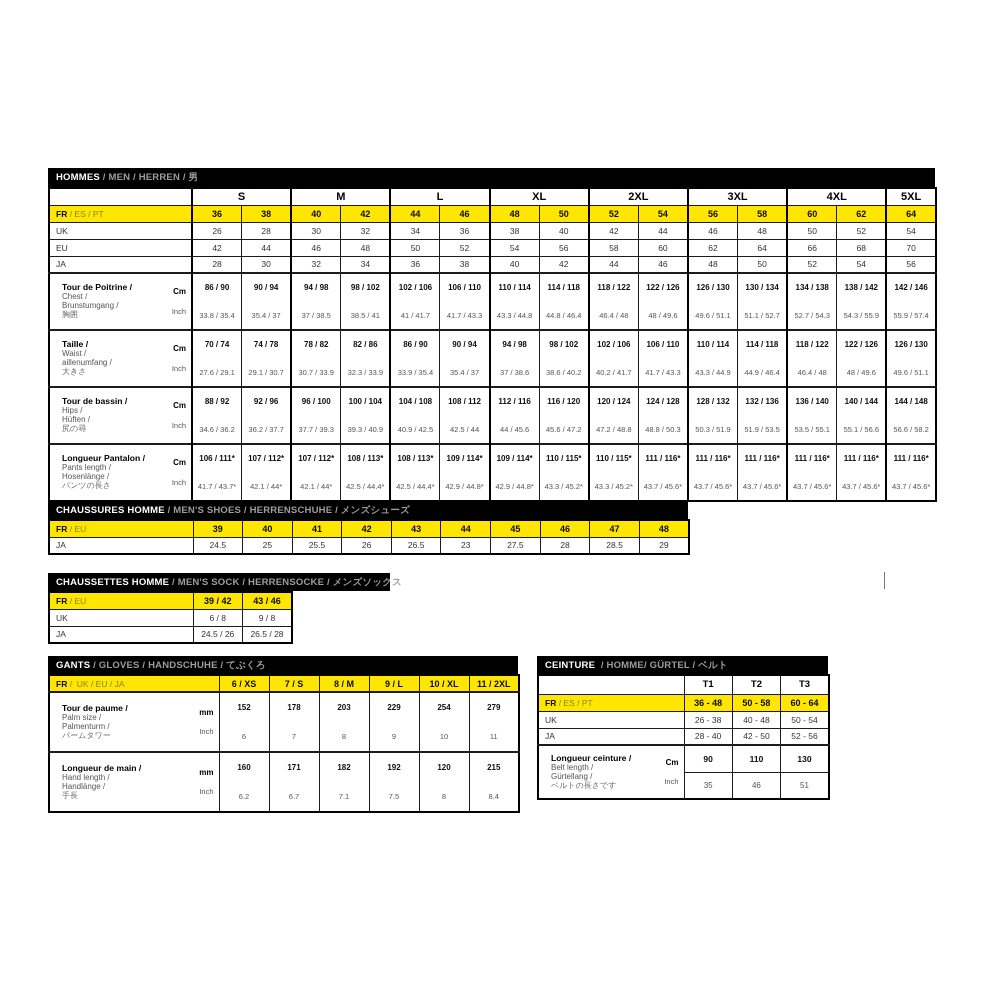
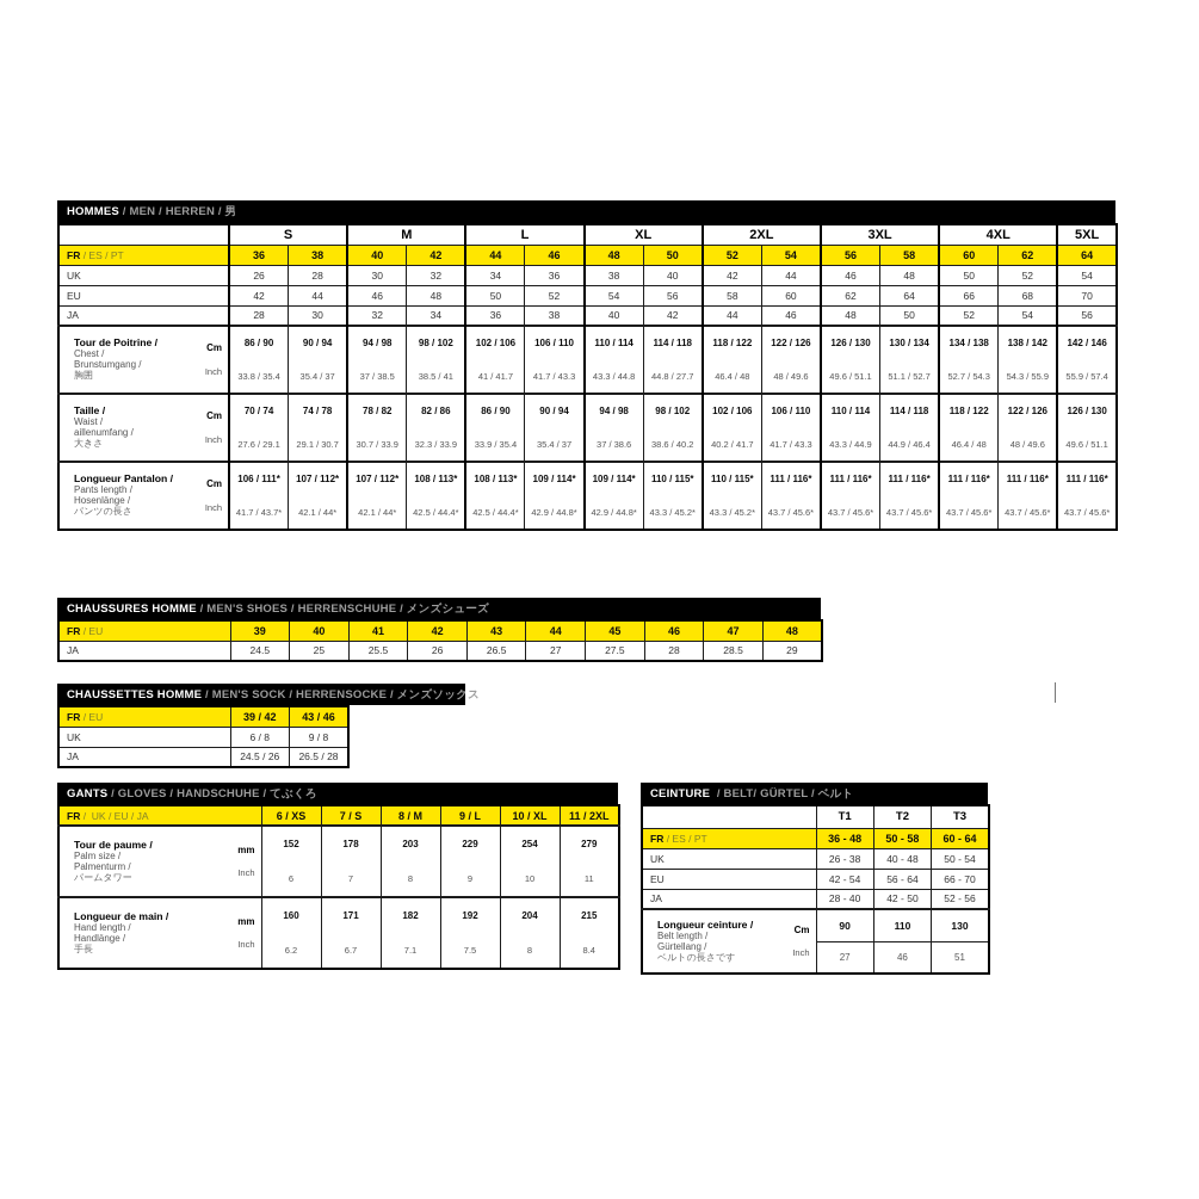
  HOMMES
  / MEN / HERREN / 男
  	S	M	L	XL	2XL	3XL	4XL	5XL
  FR / ES / PT	36	38	40	42	44	46	48	50	52	54	56	58	60	62	64
  UK	26	28	30	32	34	36	38	40	42	44	46	48	50	52	54
  EU	42	44	46	48	50	52	54	56	58	60	62	64	66	68	70
  JA	28	30	32	34	36	38	40	42	44	46	48	50	52	54	56
- Tour de Poitrine /Chest /Brunstumgang /胸囲CmInch	86 / 9033.8 / 35.4	90 / 9435.4 / 37	94 / 9837 / 38.5	98 / 10238.5 / 41	102 / 10641 / 41.7	106 / 11041.7 / 43.3	110 / 11443.3 / 44.8	114 / 11844.8 / 46.4	118 / 12246.4 / 48	122 / 12648 / 49.6	126 / 13049.6 / 51.1	130 / 13451.1 / 52.7	134 / 13852.7 / 54.3	138 / 14254.3 / 55.9	142 / 14655.9 / 57.4
+ Tour de Poitrine /Chest /Brunstumgang /胸囲CmInch	86 / 9033.8 / 35.4	90 / 9435.4 / 37	94 / 9837 / 38.5	98 / 10238.5 / 41	102 / 10641 / 41.7	106 / 11041.7 / 43.3	110 / 11443.3 / 44.8	114 / 11844.8 / 27.7	118 / 12246.4 / 48	122 / 12648 / 49.6	126 / 13049.6 / 51.1	130 / 13451.1 / 52.7	134 / 13852.7 / 54.3	138 / 14254.3 / 55.9	142 / 14655.9 / 57.4
  Taille /Waist /aillenumfang /大きさCmInch	70 / 7427.6 / 29.1	74 / 7829.1 / 30.7	78 / 8230.7 / 33.9	82 / 8632.3 / 33.9	86 / 9033.9 / 35.4	90 / 9435.4 / 37	94 / 9837 / 38.6	98 / 10238.6 / 40.2	102 / 10640.2 / 41.7	106 / 11041.7 / 43.3	110 / 11443.3 / 44.9	114 / 11844.9 / 46.4	118 / 12246.4 / 48	122 / 12648 / 49.6	126 / 13049.6 / 51.1
- Tour de bassin /Hips /Hüften /尻の尋CmInch	88 / 9234.6 / 36.2	92 / 9636.2 / 37.7	96 / 10037.7 / 39.3	100 / 10439.3 / 40.9	104 / 10840.9 / 42.5	108 / 11242.5 / 44	112 / 11644 / 45.6	116 / 12045.6 / 47.2	120 / 12447.2 / 48.8	124 / 12848.8 / 50.3	128 / 13250.3 / 51.9	132 / 13651.9 / 53.5	136 / 14053.5 / 55.1	140 / 14455.1 / 56.6	144 / 14856.6 / 58.2
  Longueur Pantalon /Pants length /Hosenlänge /パンツの長さCmInch	106 / 111*41.7 / 43.7*	107 / 112*42.1 / 44*	107 / 112*42.1 / 44*	108 / 113*42.5 / 44.4*	108 / 113*42.5 / 44.4*	109 / 114*42.9 / 44.8*	109 / 114*42.9 / 44.8*	110 / 115*43.3 / 45.2*	110 / 115*43.3 / 45.2*	111 / 116*43.7 / 45.6*	111 / 116*43.7 / 45.6*	111 / 116*43.7 / 45.6*	111 / 116*43.7 / 45.6*	111 / 116*43.7 / 45.6*	111 / 116*43.7 / 45.6*
  CHAUSSURES HOMME
  / MEN'S SHOES / HERRENSCHUHE / メンズシューズ
  FR / EU	39	40	41	42	43	44	45	46	47	48
- JA	24.5	25	25.5	26	26.5	23	27.5	28	28.5	29
+ JA	24.5	25	25.5	26	26.5	27	27.5	28	28.5	29
  CHAUSSETTES HOMME
  / MEN'S SOCK / HERRENSOCKE / メンズソックス
  FR / EU	39 / 42	43 / 46
  UK	6 / 8	9 / 8
  JA	24.5 / 26	26.5 / 28
  GANTS
  / GLOVES / HANDSCHUHE / てぶくろ
  FR / UK / EU / JA	6 / XS	7 / S	8 / M	9 / L	10 / XL	11 / 2XL
  Tour de paume /Palm size /Palmenturm /パームタワーmmInch	1526	1787	2038	2299	25410	27911
- Longueur de main /Hand length /Handlänge /手長mmInch	1606.2	1716.7	1827.1	1927.5	1208	2158.4
+ Longueur de main /Hand length /Handlänge /手長mmInch	1606.2	1716.7	1827.1	1927.5	2048	2158.4
  CEINTURE
- / HOMME/ GÜRTEL / ベルト
+ / BELT/ GÜRTEL / ベルト
  	T1	T2	T3
  FR / ES / PT	36 - 48	50 - 58	60 - 64
  UK	26 - 38	40 - 48	50 - 54
+ EU	42 - 54	56 - 64	66 - 70
  JA	28 - 40	42 - 50	52 - 56
- Longueur ceinture /Belt length /Gürtellang /ベルトの長さですCmInch	9035	11046	13051
+ Longueur ceinture /Belt length /Gürtellang /ベルトの長さですCmInch	9027	11046	13051
